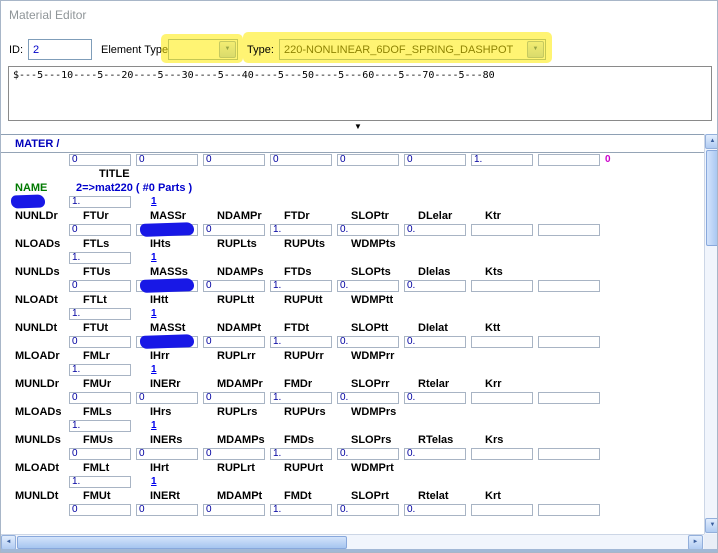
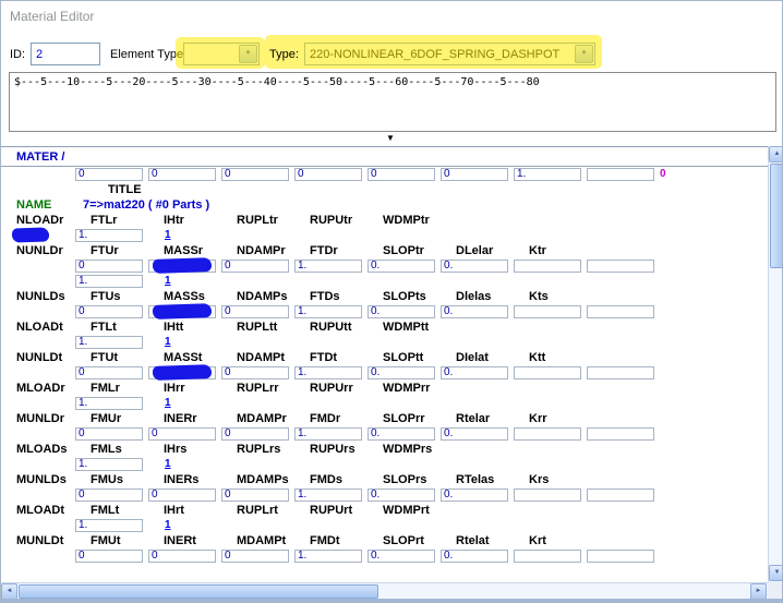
  Material Editor
  ID:
  2
  Element Type
  Type:
  220-NONLINEAR_6DOF_SPRING_DASHPOT
  $---5---10----5---20----5---30----5---40----5---50----5---60----5---70----5---80
  ▼
  MATER /
  0
  0
  0
  0
  0
  0
  1.
  0
  TITLE
  NAME
- 2=>mat220 ( #0 Parts )
+ 7=>mat220 ( #0 Parts )
+ NLOADr
+ FTLr
+ IHtr
+ RUPLtr
+ RUPUtr
+ WDMPtr
  1.
  1
  NUNLDr
  FTUr
  MASSr
  NDAMPr
  FTDr
  SLOPtr
  DLelar
  Ktr
  0
  0
  1.
  0.
  0.
- NLOADs
- FTLs
- IHts
- RUPLts
- RUPUts
- WDMPts
  1.
  1
  NUNLDs
  FTUs
  MASSs
  NDAMPs
  FTDs
  SLOPts
  Dlelas
  Kts
  0
  0
  1.
  0.
  0.
  NLOADt
  FTLt
  IHtt
  RUPLtt
  RUPUtt
  WDMPtt
  1.
  1
  NUNLDt
  FTUt
  MASSt
  NDAMPt
  FTDt
  SLOPtt
  DIelat
  Ktt
  0
  0
  1.
  0.
  0.
  MLOADr
  FMLr
  IHrr
  RUPLrr
  RUPUrr
  WDMPrr
  1.
  1
  MUNLDr
  FMUr
  INERr
  MDAMPr
  FMDr
  SLOPrr
  Rtelar
  Krr
  0
  0
  0
  1.
  0.
  0.
  MLOADs
  FMLs
  IHrs
  RUPLrs
  RUPUrs
  WDMPrs
  1.
  1
  MUNLDs
  FMUs
  INERs
  MDAMPs
  FMDs
  SLOPrs
  RTelas
  Krs
  0
  0
  0
  1.
  0.
  0.
  MLOADt
  FMLt
  IHrt
  RUPLrt
  RUPUrt
  WDMPrt
  1.
  1
  MUNLDt
  FMUt
  INERt
  MDAMPt
  FMDt
  SLOPrt
  Rtelat
  Krt
  0
  0
  0
  1.
  0.
  0.
